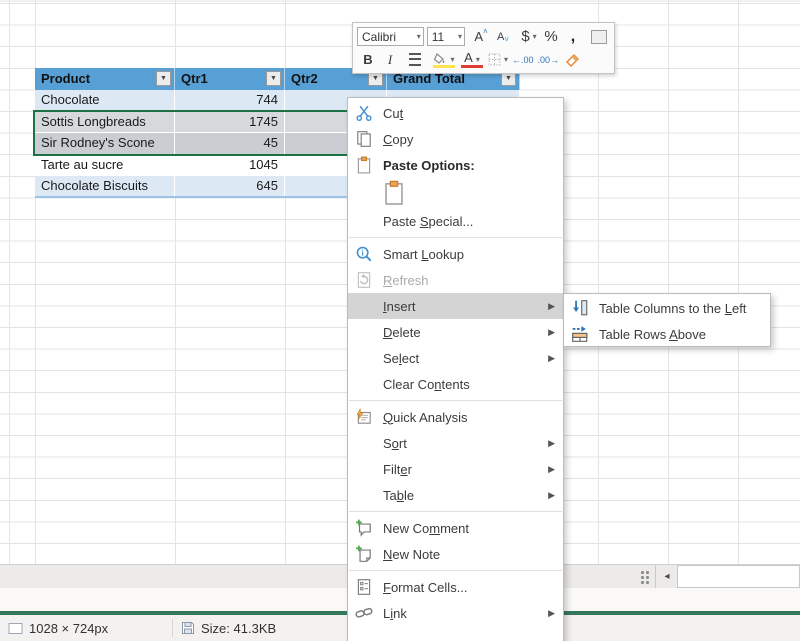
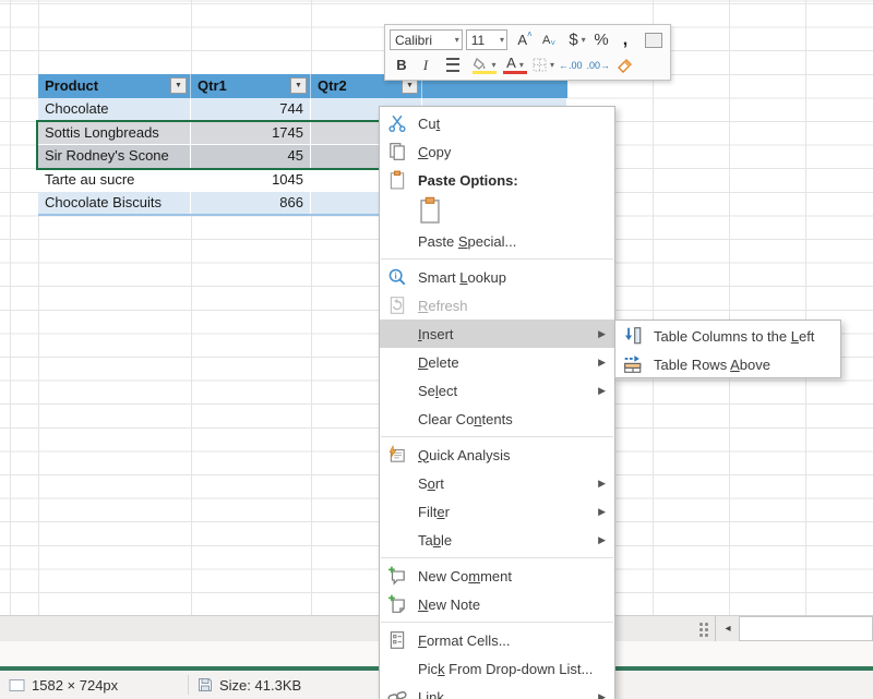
  Product
  Qtr1
  Qtr2
- Grand Total
  Chocolate
  744
  Sottis Longbreads
  1745
  Sir Rodney's Scone
  45
  Tarte au sucre
  1045
  Chocolate Biscuits
- 645
+ 866
  Calibri
  ▾
  11
  ▾
  A
  ˄
  A
  ˅
  $
  ▾
  %
  ,
  B
  I
  ▾
  A
  ▾
  ▾
  ←.00
  .00→
  Cut
  Copy
  Paste Options:
  Paste Special...
  i
  Smart Lookup
  Refresh
  Insert
  ▶
  Delete
  ▶
  Select
  ▶
  Clear Contents
  Quick Analysis
  Sort
  ▶
  Filter
  ▶
  Table
  ▶
  New Comment
  New Note
  Format Cells...
+ Pick From Drop-down List...
  Link
  ▶
  Table Columns to the Left
  Table Rows Above
  ◂
- 1028 × 724px
+ 1582 × 724px
  Size: 41.3KB
